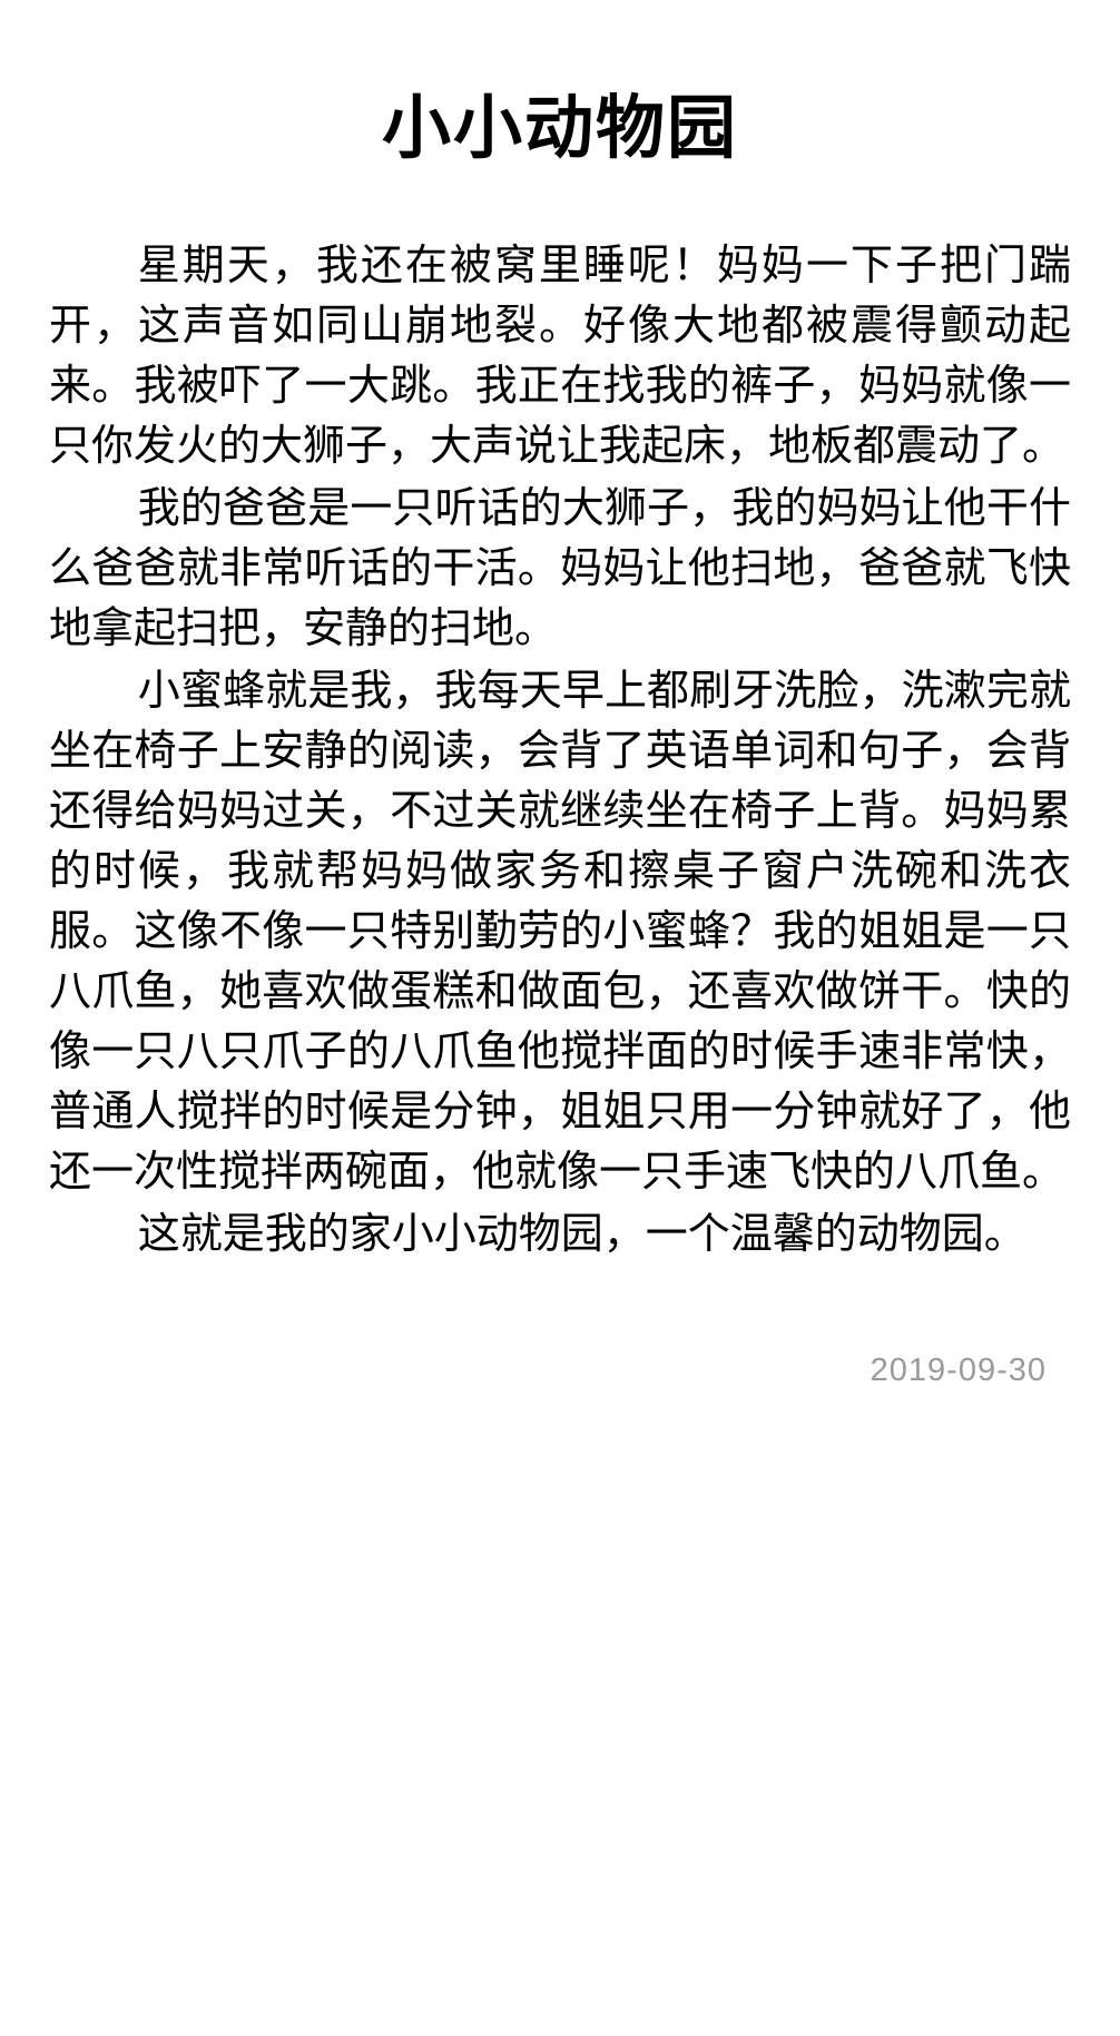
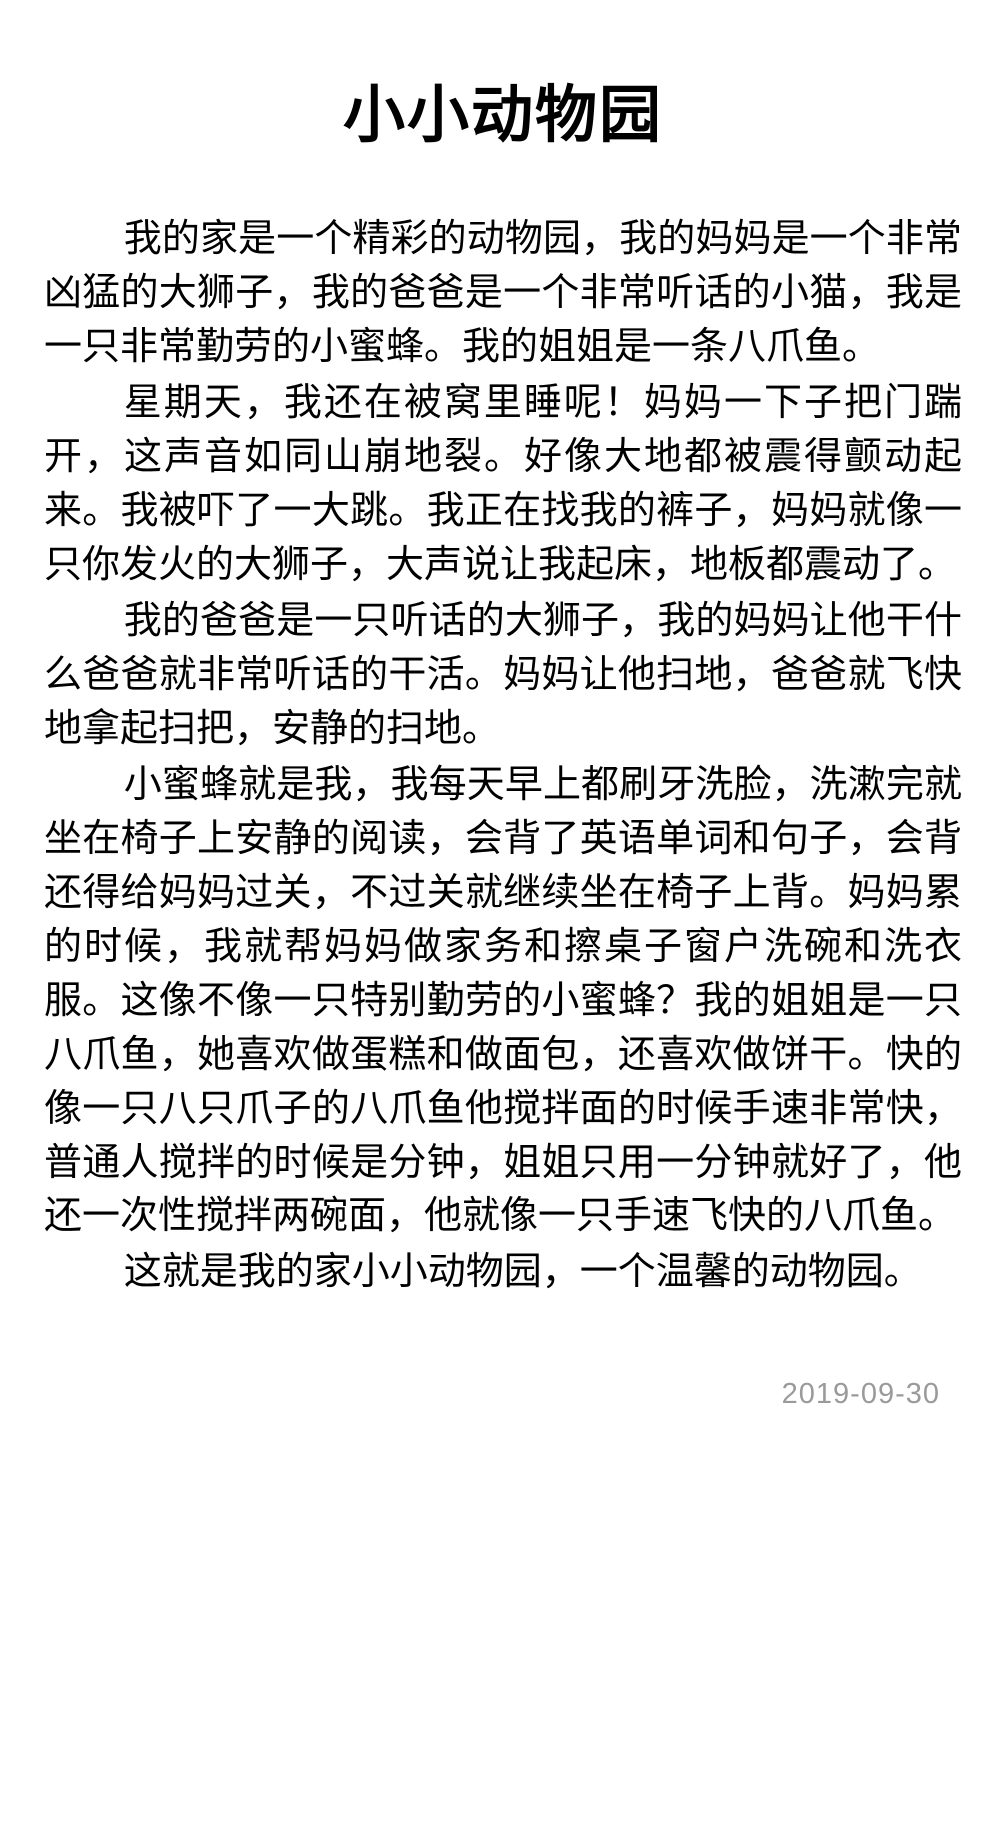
  小小动物园
+ 我的家是一个精彩的动物园，我的妈妈是一个非常凶猛的大狮子，我的爸爸是一个非常听话的小猫，我是一只非常勤劳的小蜜蜂。我的姐姐是一条八爪鱼。
  星期天，我还在被窝里睡呢！妈妈一下子把门踹开，这声音如同山崩地裂。好像大地都被震得颤动起来。我被吓了一大跳。我正在找我的裤子，妈妈就像一只你发火的大狮子，大声说让我起床，地板都震动了。
  我的爸爸是一只听话的大狮子，我的妈妈让他干什么爸爸就非常听话的干活。妈妈让他扫地，爸爸就飞快地拿起扫把，安静的扫地。
  小蜜蜂就是我，我每天早上都刷牙洗脸，洗漱完就坐在椅子上安静的阅读，会背了英语单词和句子，会背还得给妈妈过关，不过关就继续坐在椅子上背。妈妈累的时候，我就帮妈妈做家务和擦桌子窗户洗碗和洗衣服。这像不像一只特别勤劳的小蜜蜂？我的姐姐是一只八爪鱼，她喜欢做蛋糕和做面包，还喜欢做饼干。快的像一只八只爪子的八爪鱼他搅拌面的时候手速非常快，普通人搅拌的时候是分钟，姐姐只用一分钟就好了，他还一次性搅拌两碗面，他就像一只手速飞快的八爪鱼。
  这就是我的家小小动物园，一个温馨的动物园。
  2019-09-30
